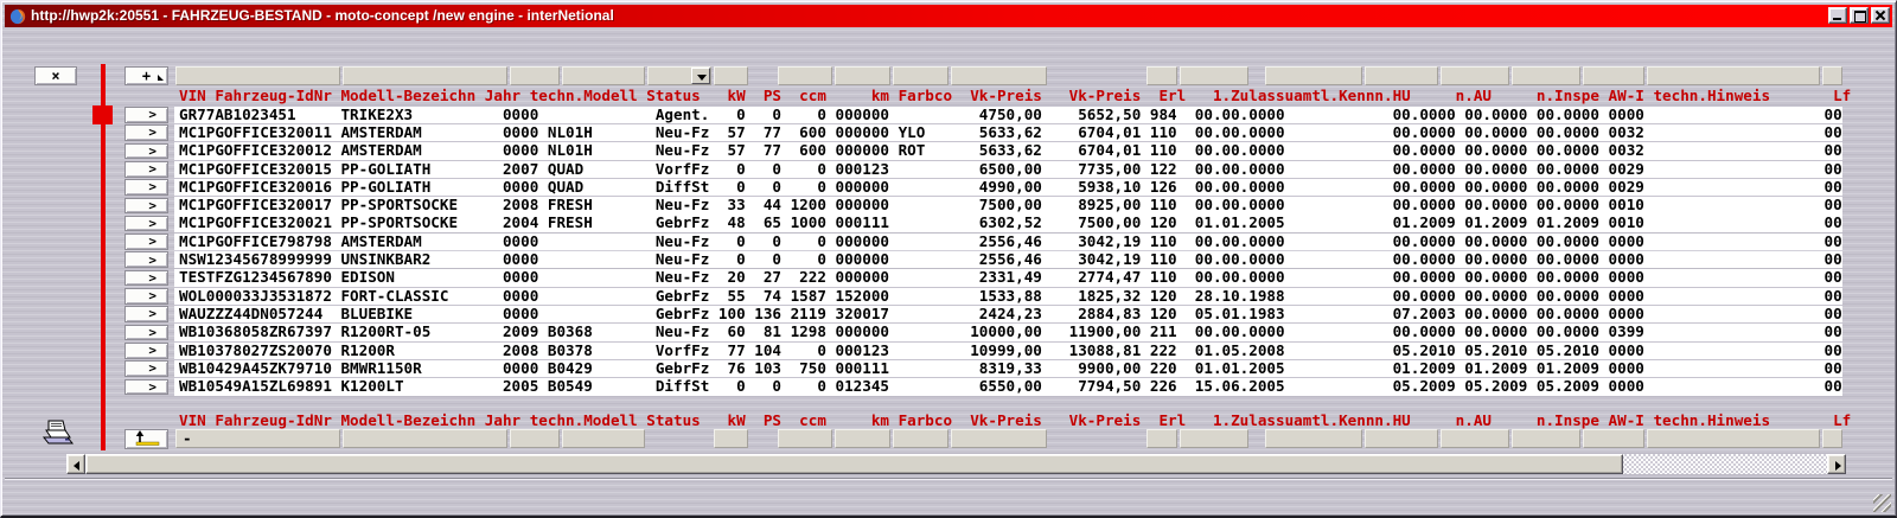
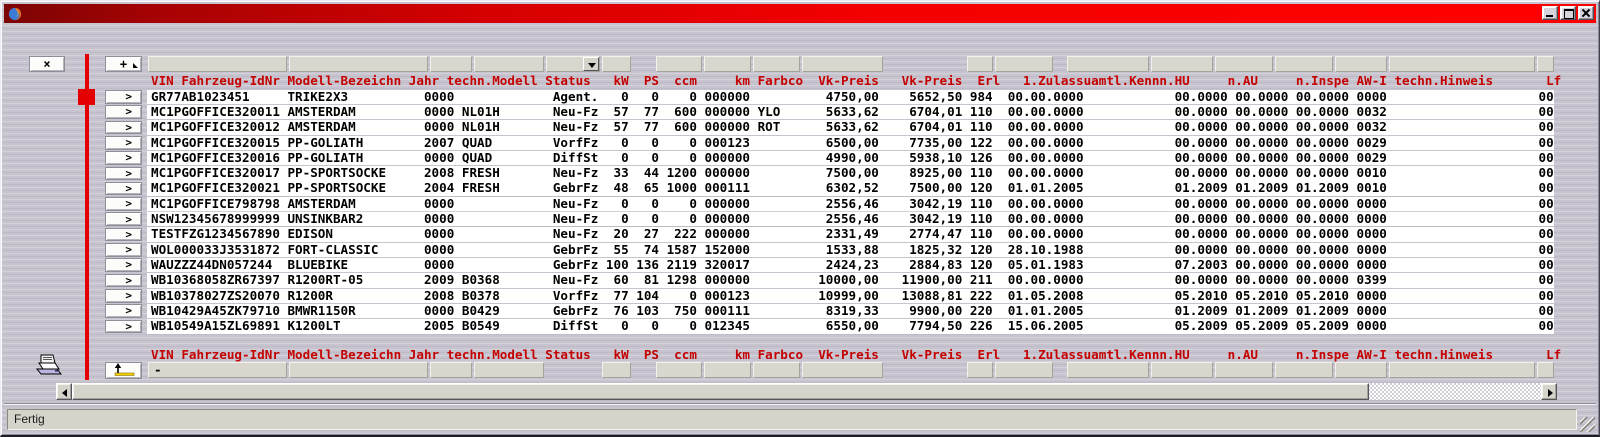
- http://hwp2k:20551 - FAHRZEUG-BESTAND - moto-concept /new engine - interNetional
  ×
  +
  VIN Fahrzeug-IdNr Modell-Bezeichn Jahr techn.Modell Status kW PS ccm km Farbco Vk-Preis Vk-Preis Erl 1.Zulassuamtl.Kennn.HU n.AU n.Inspe AW-I techn.Hinweis Lf
  >
  GR77AB1023451 TRIKE2X3 0000 Agent. 0 0 0 000000 4750,00 5652,50 984 00.00.0000 00.0000 00.0000 00.0000 0000 00
  >
  MC1PGOFFICE320011 AMSTERDAM 0000 NL01H Neu-Fz 57 77 600 000000 YLO 5633,62 6704,01 110 00.00.0000 00.0000 00.0000 00.0000 0032 00
  >
  MC1PGOFFICE320012 AMSTERDAM 0000 NL01H Neu-Fz 57 77 600 000000 ROT 5633,62 6704,01 110 00.00.0000 00.0000 00.0000 00.0000 0032 00
  >
  MC1PGOFFICE320015 PP-GOLIATH 2007 QUAD VorfFz 0 0 0 000123 6500,00 7735,00 122 00.00.0000 00.0000 00.0000 00.0000 0029 00
  >
  MC1PGOFFICE320016 PP-GOLIATH 0000 QUAD DiffSt 0 0 0 000000 4990,00 5938,10 126 00.00.0000 00.0000 00.0000 00.0000 0029 00
  >
  MC1PGOFFICE320017 PP-SPORTSOCKE 2008 FRESH Neu-Fz 33 44 1200 000000 7500,00 8925,00 110 00.00.0000 00.0000 00.0000 00.0000 0010 00
  >
  MC1PGOFFICE320021 PP-SPORTSOCKE 2004 FRESH GebrFz 48 65 1000 000111 6302,52 7500,00 120 01.01.2005 01.2009 01.2009 01.2009 0010 00
  >
  MC1PGOFFICE798798 AMSTERDAM 0000 Neu-Fz 0 0 0 000000 2556,46 3042,19 110 00.00.0000 00.0000 00.0000 00.0000 0000 00
  >
  NSW12345678999999 UNSINKBAR2 0000 Neu-Fz 0 0 0 000000 2556,46 3042,19 110 00.00.0000 00.0000 00.0000 00.0000 0000 00
  >
  TESTFZG1234567890 EDISON 0000 Neu-Fz 20 27 222 000000 2331,49 2774,47 110 00.00.0000 00.0000 00.0000 00.0000 0000 00
  >
  WOL000033J3531872 FORT-CLASSIC 0000 GebrFz 55 74 1587 152000 1533,88 1825,32 120 28.10.1988 00.0000 00.0000 00.0000 0000 00
  >
  WAUZZZ44DN057244 BLUEBIKE 0000 GebrFz 100 136 2119 320017 2424,23 2884,83 120 05.01.1983 07.2003 00.0000 00.0000 0000 00
  >
  WB10368058ZR67397 R1200RT-05 2009 B0368 Neu-Fz 60 81 1298 000000 10000,00 11900,00 211 00.00.0000 00.0000 00.0000 00.0000 0399 00
  >
  WB10378027ZS20070 R1200R 2008 B0378 VorfFz 77 104 0 000123 10999,00 13088,81 222 01.05.2008 05.2010 05.2010 05.2010 0000 00
  >
  WB10429A45ZK79710 BMWR1150R 0000 B0429 GebrFz 76 103 750 000111 8319,33 9900,00 220 01.01.2005 01.2009 01.2009 01.2009 0000 00
  >
  WB10549A15ZL69891 K1200LT 2005 B0549 DiffSt 0 0 0 012345 6550,00 7794,50 226 15.06.2005 05.2009 05.2009 05.2009 0000 00
  VIN Fahrzeug-IdNr Modell-Bezeichn Jahr techn.Modell Status kW PS ccm km Farbco Vk-Preis Vk-Preis Erl 1.Zulassuamtl.Kennn.HU n.AU n.Inspe AW-I techn.Hinweis Lf
  -
+ Fertig
